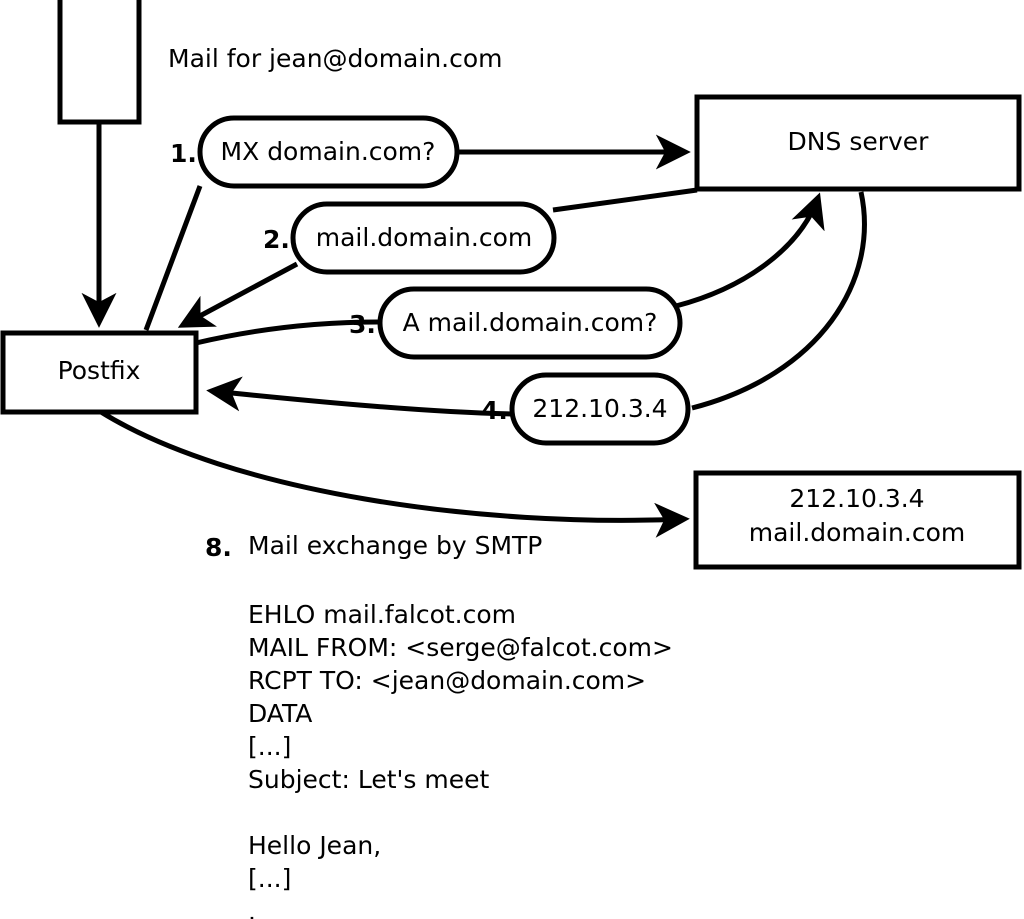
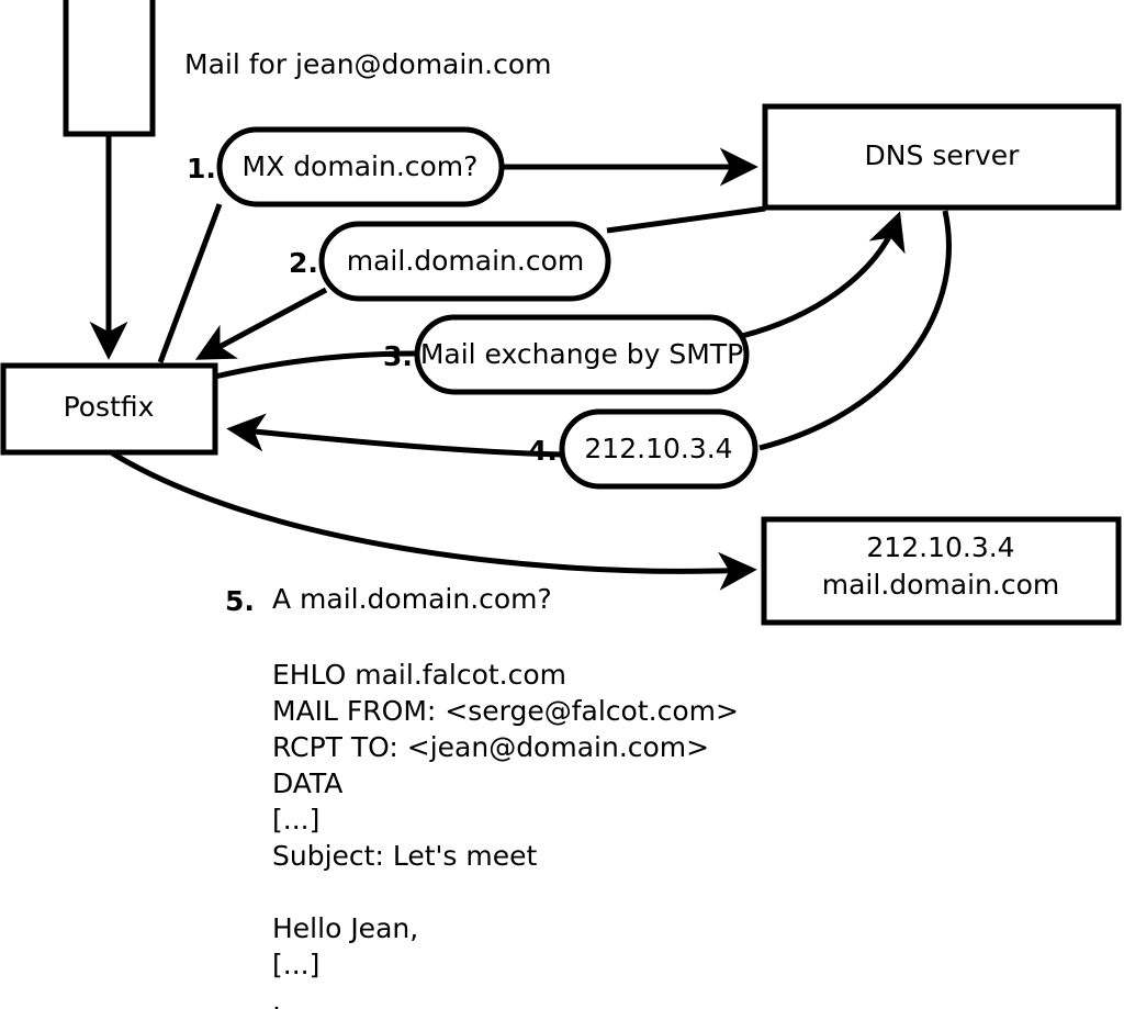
  Postfix
  DNS server
  212.10.3.4
  mail.domain.com
  MX domain.com?
  mail.domain.com
- A mail.domain.com?
+ Mail exchange by SMTP
  212.10.3.4
  Mail for jean@domain.com
  1.
  2.
  3.
  4.
- 8.
+ 5.
- Mail exchange by SMTP
+ A mail.domain.com?
  EHLO mail.falcot.com
  MAIL FROM: <serge@falcot.com>
  RCPT TO: <jean@domain.com>
  DATA
  [...]
  Subject: Let's meet
  Hello Jean,
  [...]
  .
